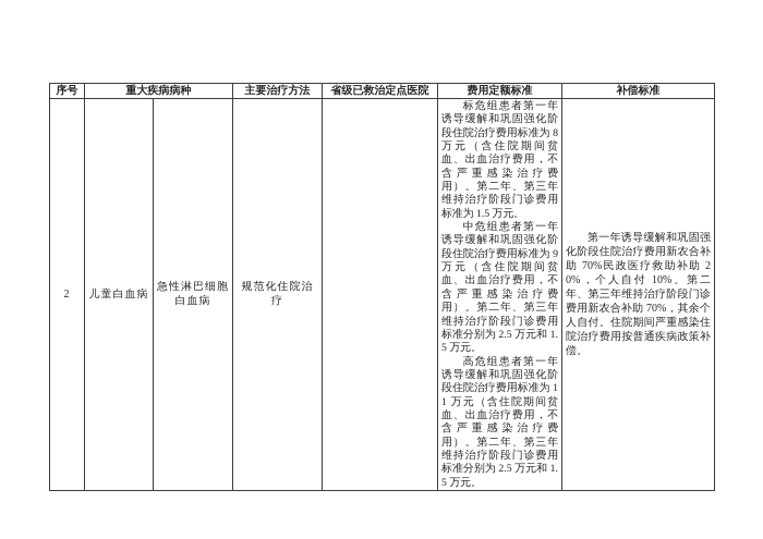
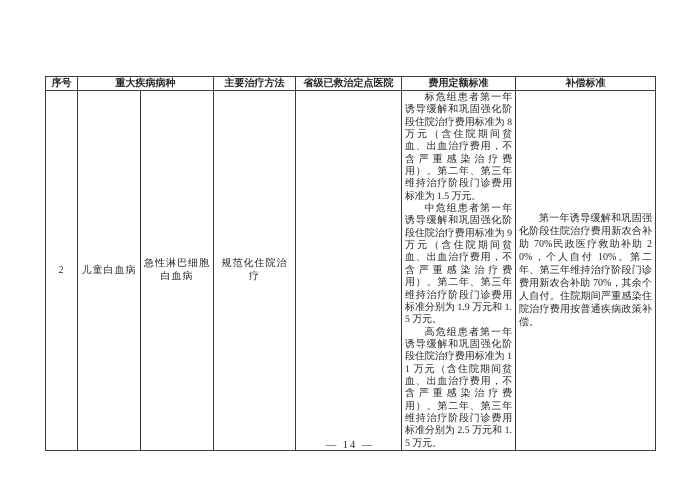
  序号	重大疾病病种	主要治疗方法	省级已救治定点医院	费用定额标准	补偿标准
- 2	儿童白血病	急性淋巴细胞白血病	规范化住院治疗		标危组患者第一年诱导缓解和巩固强化阶段住院治疗费用标准为 8 万元（含住院期间贫血、出血治疗费用，不含严重感染治疗费用）。第二年、第三年维持治疗阶段门诊费用标准为 1.5 万元。 中危组患者第一年诱导缓解和巩固强化阶段住院治疗费用标准为 9 万元（含住院期间贫血、出血治疗费用，不含严重感染治疗费用）。第二年、第三年维持治疗阶段门诊费用标准分别为 2.5 万元和 1.5 万元。 高危组患者第一年诱导缓解和巩固强化阶段住院治疗费用标准为 11 万元（含住院期间贫血、出血治疗费用，不含严重感染治疗费用）。第二年、第三年维持治疗阶段门诊费用标准分别为 2.5 万元和 1.5 万元。	第一年诱导缓解和巩固强化阶段住院治疗费用新农合补助 70%民政医疗救助补助 20%，个人自付 10%。第二年、第三年维持治疗阶段门诊费用新农合补助 70%，其余个人自付。住院期间严重感染住院治疗费用按普通疾病政策补偿。
+ 2	儿童白血病	急性淋巴细胞白血病	规范化住院治疗		标危组患者第一年诱导缓解和巩固强化阶段住院治疗费用标准为 8 万元（含住院期间贫血、出血治疗费用，不含严重感染治疗费用）。第二年、第三年维持治疗阶段门诊费用标准为 1.5 万元。 中危组患者第一年诱导缓解和巩固强化阶段住院治疗费用标准为 9 万元（含住院期间贫血、出血治疗费用，不含严重感染治疗费用）。第二年、第三年维持治疗阶段门诊费用标准分别为 1.9 万元和 1.5 万元。 高危组患者第一年诱导缓解和巩固强化阶段住院治疗费用标准为 11 万元（含住院期间贫血、出血治疗费用，不含严重感染治疗费用）。第二年、第三年维持治疗阶段门诊费用标准分别为 2.5 万元和 1.5 万元。	第一年诱导缓解和巩固强化阶段住院治疗费用新农合补助 70%民政医疗救助补助 20%，个人自付 10%。第二年、第三年维持治疗阶段门诊费用新农合补助 70%，其余个人自付。住院期间严重感染住院治疗费用按普通疾病政策补偿。
+ — 14 —
